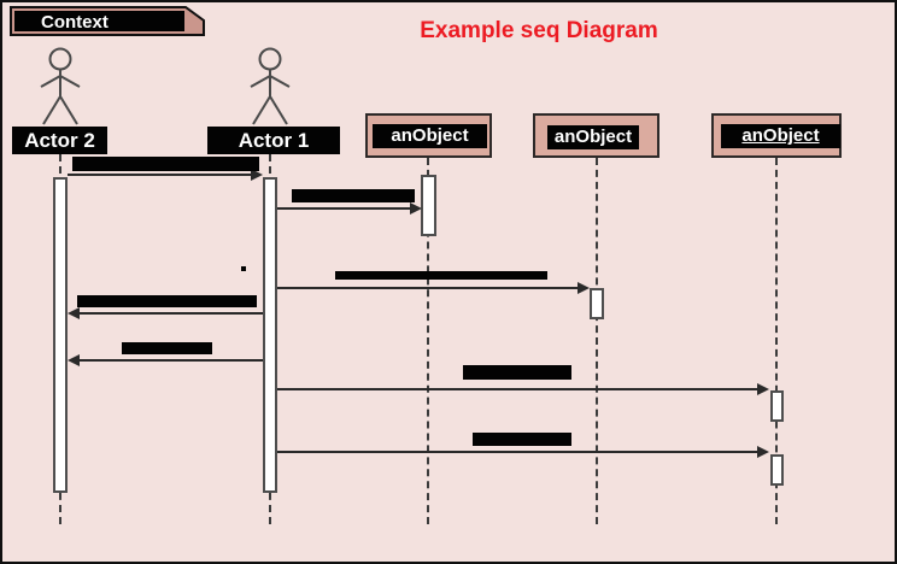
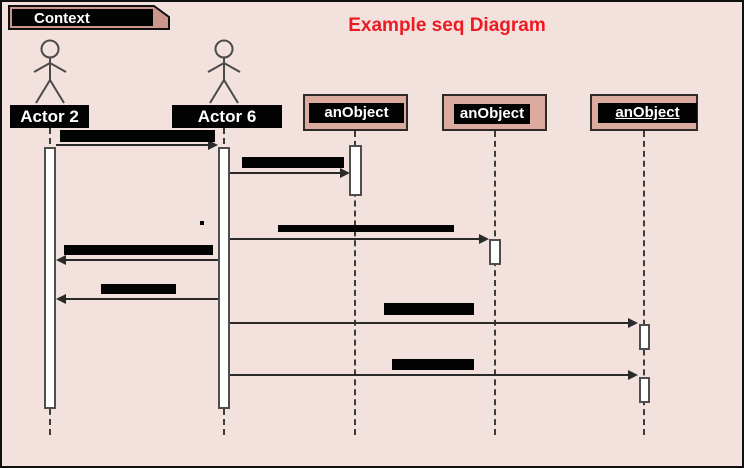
  Context
  Example seq Diagram
  Actor 2
- Actor 1
+ Actor 6
  anObject
  anObject
  anObject
